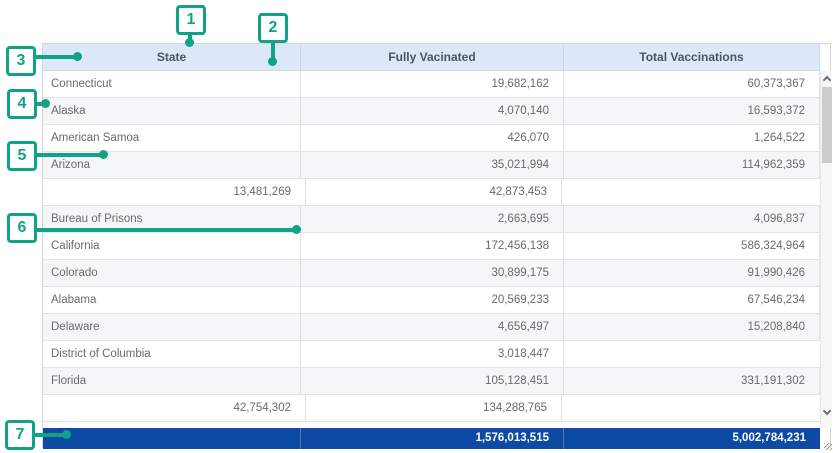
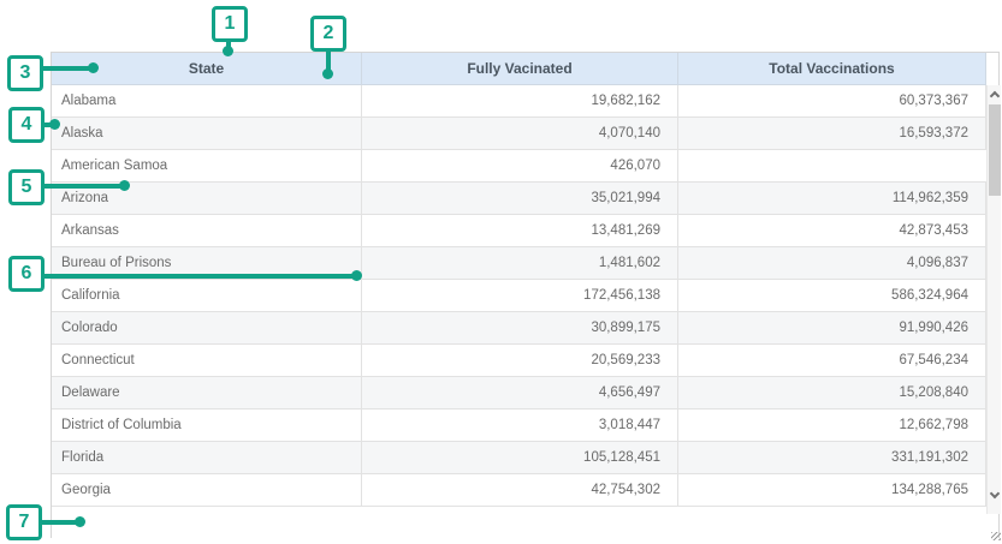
  State
  Fully Vacinated
  Total Vaccinations
- Connecticut
+ Alabama
  19,682,162
  60,373,367
  Alaska
  4,070,140
  16,593,372
  American Samoa
  426,070
- 1,264,522
  Arizona
  35,021,994
  114,962,359
+ Arkansas
  13,481,269
  42,873,453
  Bureau of Prisons
- 2,663,695
+ 1,481,602
  4,096,837
  California
  172,456,138
  586,324,964
  Colorado
  30,899,175
  91,990,426
- Alabama
+ Connecticut
  20,569,233
  67,546,234
  Delaware
  4,656,497
  15,208,840
  District of Columbia
  3,018,447
+ 12,662,798
  Florida
  105,128,451
  331,191,302
+ Georgia
  42,754,302
  134,288,765
- 1,576,013,515
- 5,002,784,231
  1
  2
  3
  4
  5
  6
  7
